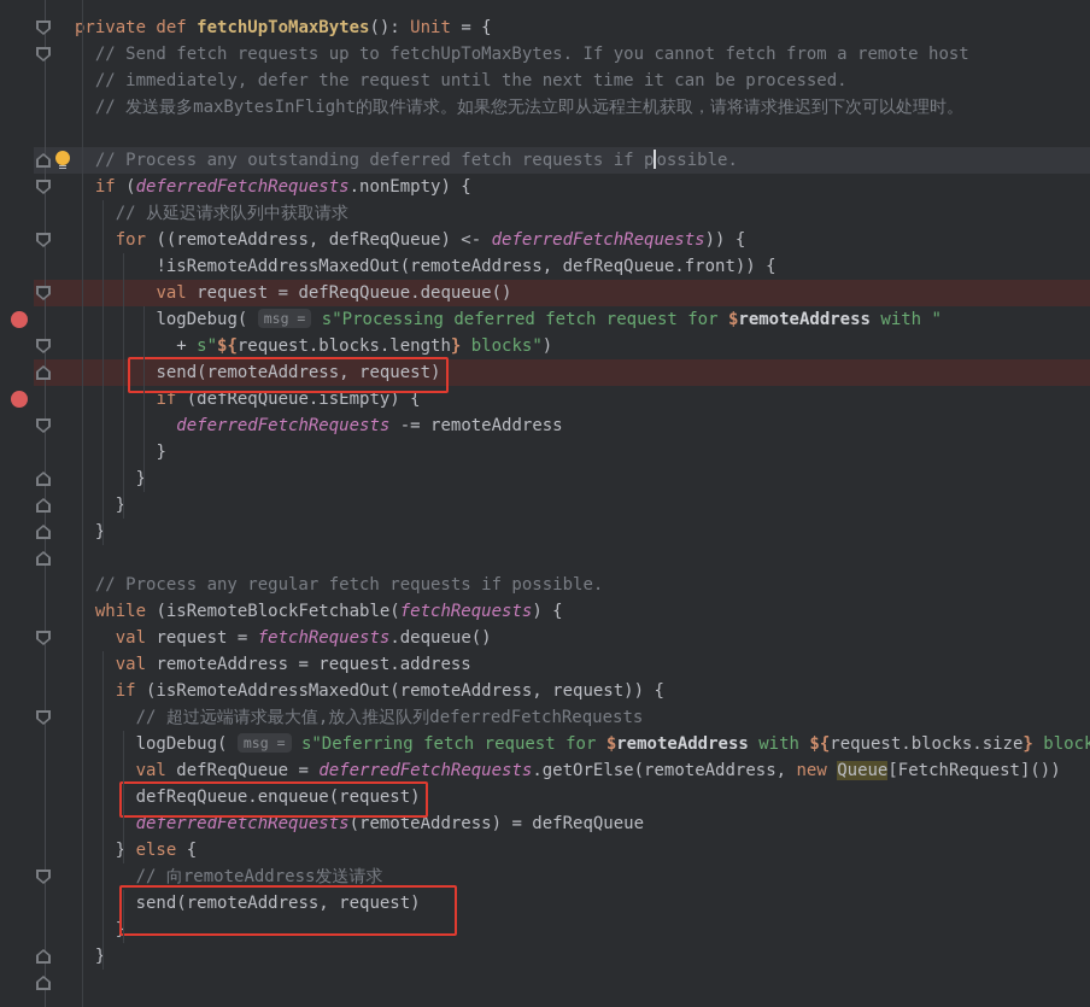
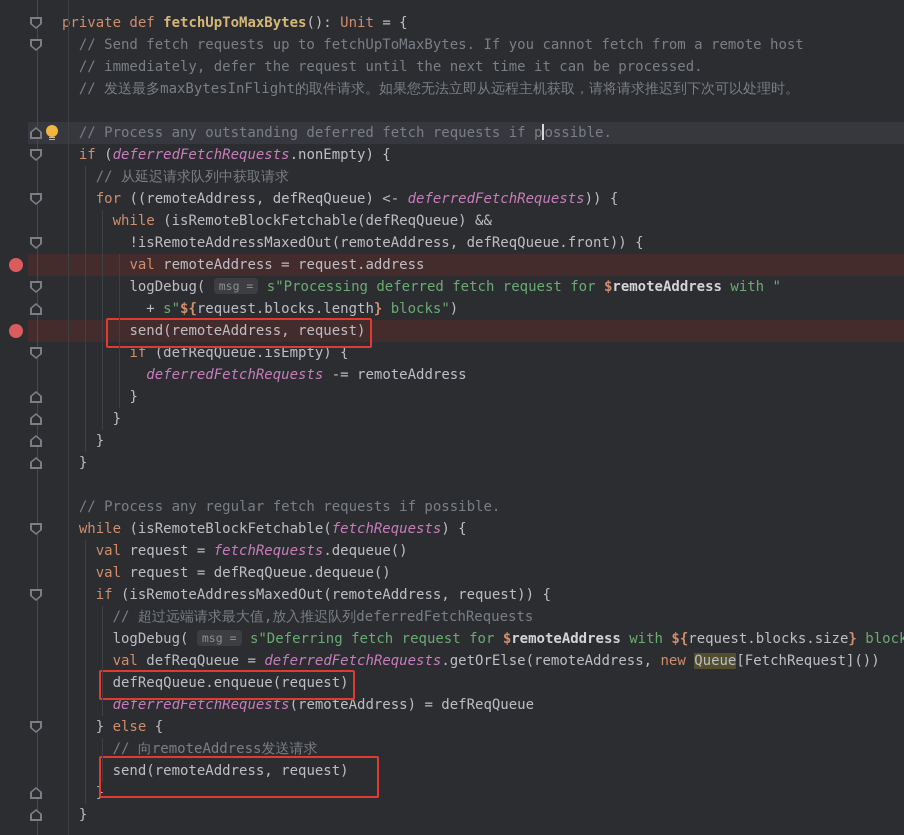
  private def fetchUpToMaxBytes(): Unit = {
  // Send fetch requests up to fetchUpToMaxBytes. If you cannot fetch from a remote host
  // immediately, defer the request until the next time it can be processed.
  // 发送最多maxBytesInFlight的取件请求。如果您无法立即从远程主机获取，请将请求推迟到下次可以处理时。
  // Process any outstanding deferred fetch requests if p ossible.
  if (deferredFetchRequests.nonEmpty) {
  // 从延迟请求队列中获取请求
  for ((remoteAddress, defReqQueue) <- deferredFetchRequests)) {
+ while (isRemoteBlockFetchable(defReqQueue) &&
  !isRemoteAddressMaxedOut(remoteAddress, defReqQueue.front)) {
- val request = defReqQueue.dequeue()
+ val remoteAddress = request.address
  logDebug( msg = s"Processing deferred fetch request for $remoteAddress with "
  + s"${request.blocks.length} blocks")
  send(remoteAddress, request)
  if (defReqQueue.isEmpty) {
  deferredFetchRequests -= remoteAddress
  }
  }
  }
  }
  // Process any regular fetch requests if possible.
  while (isRemoteBlockFetchable(fetchRequests) {
  val request = fetchRequests.dequeue()
- val remoteAddress = request.address
+ val request = defReqQueue.dequeue()
  if (isRemoteAddressMaxedOut(remoteAddress, request)) {
  // 超过远端请求最大值,放入推迟队列deferredFetchRequests
  logDebug( msg = s"Deferring fetch request for $remoteAddress with ${request.blocks.size} block
  val defReqQueue = deferredFetchRequests.getOrElse(remoteAddress, new Queue[FetchRequest]())
  defReqQueue.enqueue(request)
  deferredFetchRequests(remoteAddress) = defReqQueue
  } else {
  // 向remoteAddress发送请求
  send(remoteAddress, request)
  }
  }
